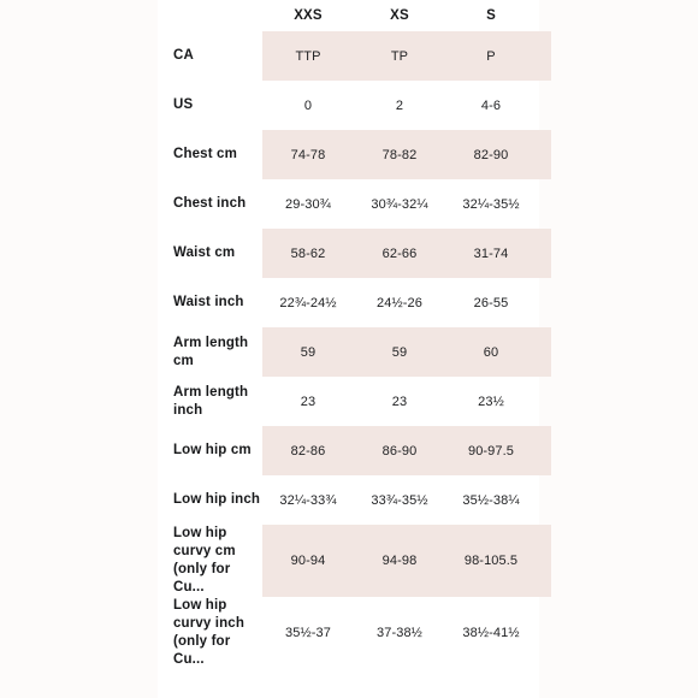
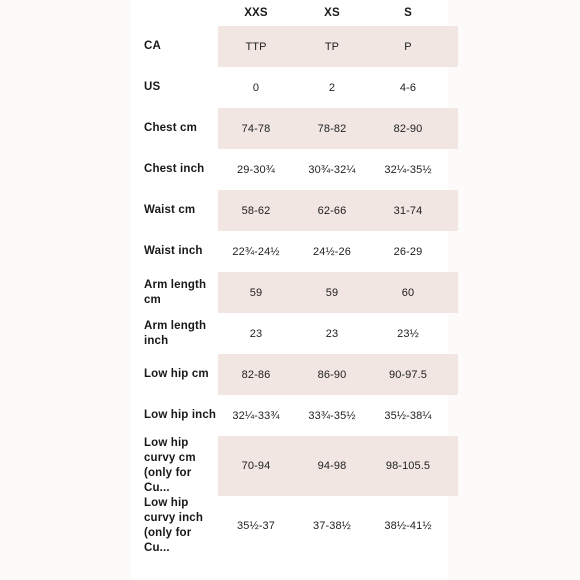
  	XXS	XS	S
  CA	TTP	TP	P
  US	0	2	4-6
  Chest cm	74-78	78-82	82-90
  Chest inch	29-30¾	30¾-32¼	32¼-35½
  Waist cm	58-62	62-66	31-74
- Waist inch	22¾-24½	24½-26	26-55
+ Waist inch	22¾-24½	24½-26	26-29
  Arm lengthcm	59	59	60
  Arm lengthinch	23	23	23½
  Low hip cm	82-86	86-90	90-97.5
  Low hip inch	32¼-33¾	33¾-35½	35½-38¼
- Low hipcurvy cm(only for Cu...	90-94	94-98	98-105.5
+ Low hipcurvy cm(only for Cu...	70-94	94-98	98-105.5
  Low hipcurvy inch(only for Cu...	35½-37	37-38½	38½-41½
